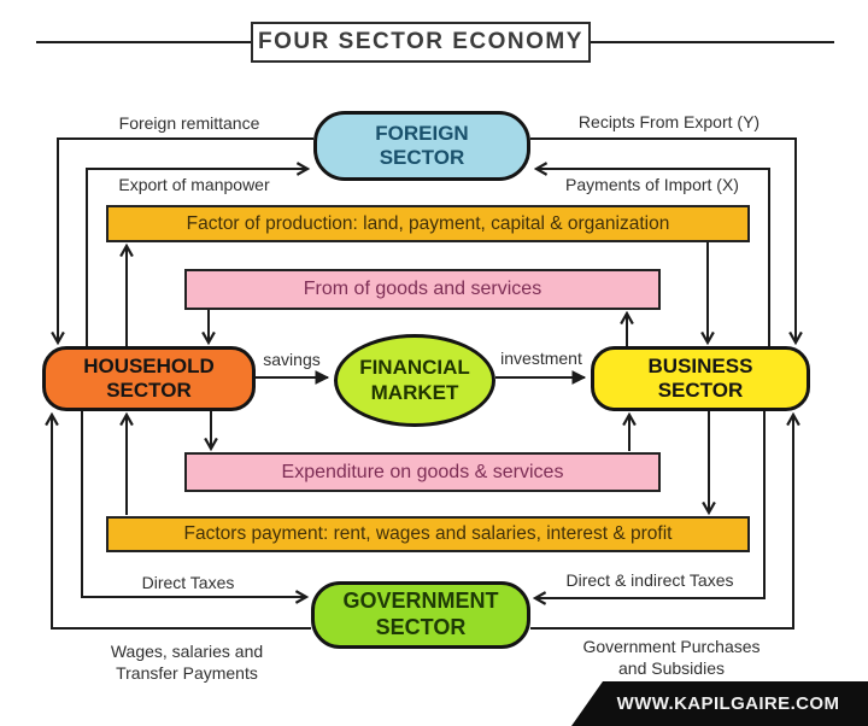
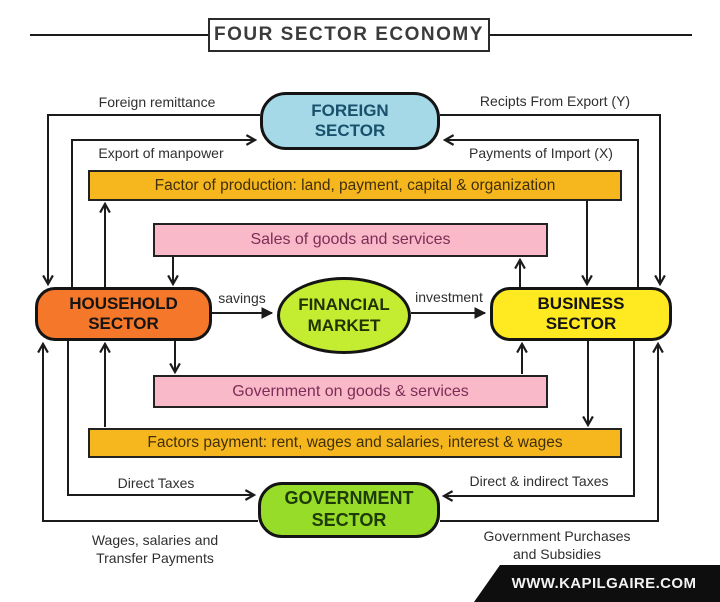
  FOUR SECTOR ECONOMY
  FOREIGN
  SECTOR
  HOUSEHOLD
  SECTOR
  FINANCIAL
  MARKET
  BUSINESS
  SECTOR
  GOVERNMENT
  SECTOR
  Factor of production: land, payment, capital & organization
- From of goods and services
+ Sales of goods and services
- Expenditure on goods & services
+ Government on goods & services
- Factors payment: rent, wages and salaries, interest & profit
+ Factors payment: rent, wages and salaries, interest & wages
  Foreign remittance
  Recipts From Export (Y)
  Export of manpower
  Payments of Import (X)
  savings
  investment
  Direct Taxes
  Direct & indirect Taxes
  Wages, salaries and
  Transfer Payments
  Government Purchases
  and Subsidies
  WWW.KAPILGAIRE.COM
